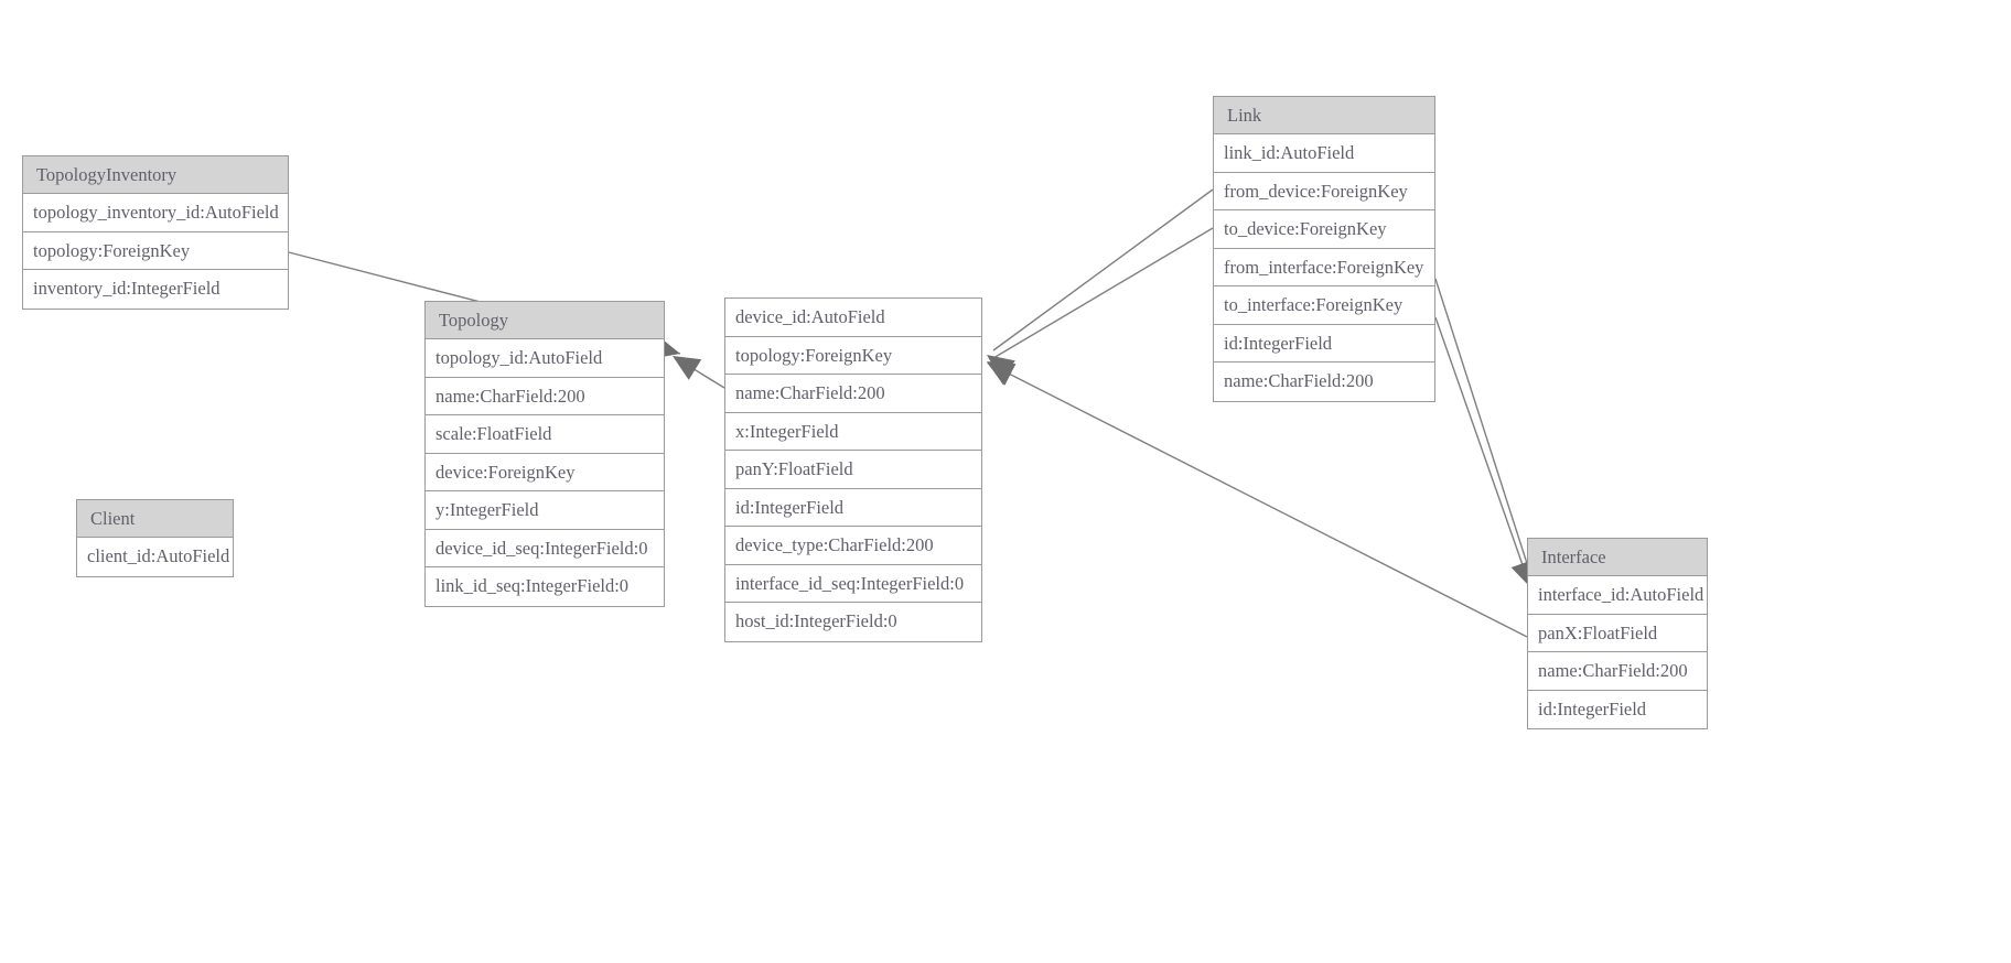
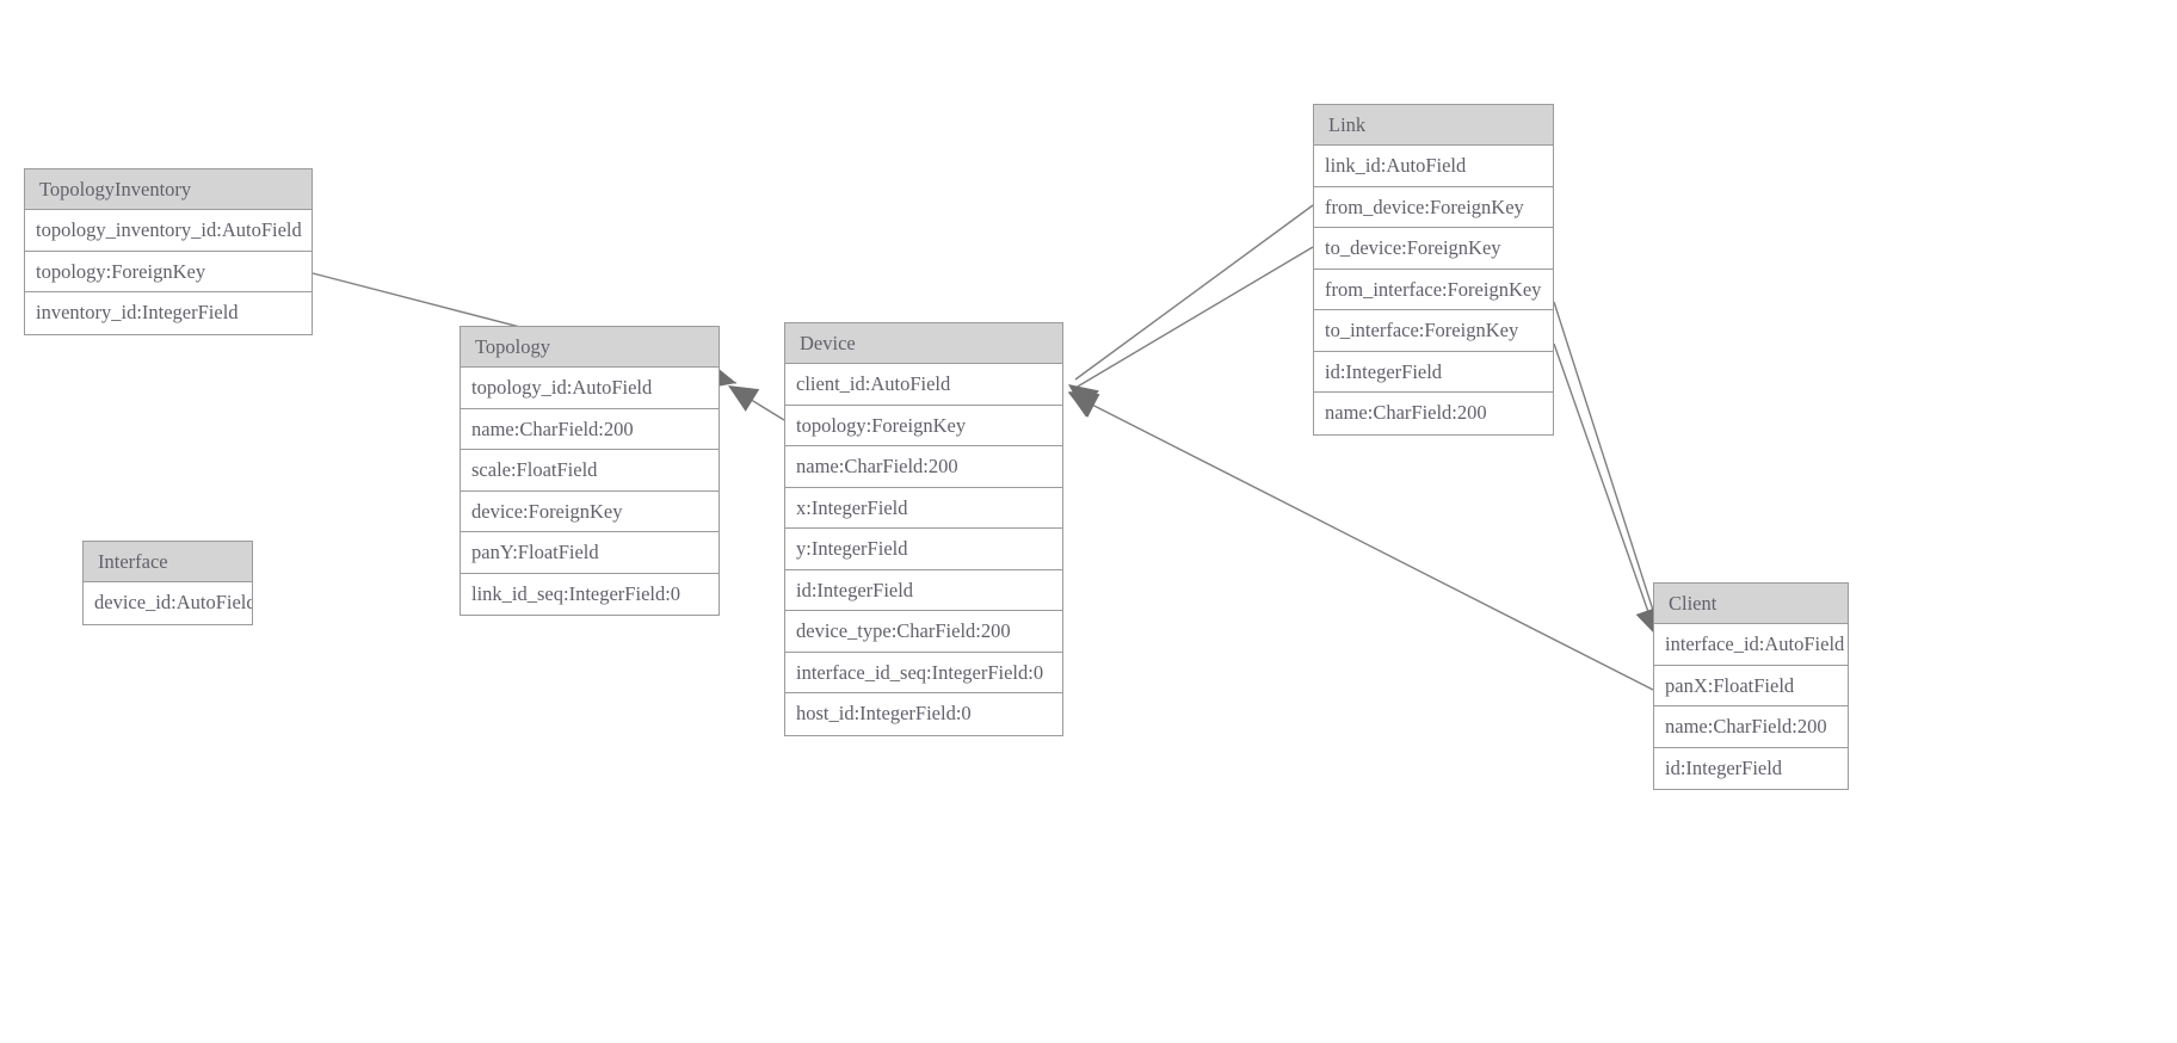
  TopologyInventory
  topology_inventory_id:AutoField
  topology:ForeignKey
  inventory_id:IntegerField
- Client
+ Interface
- client_id:AutoField
+ device_id:AutoField
  Topology
  topology_id:AutoField
  name:CharField:200
  scale:FloatField
  device:ForeignKey
- y:IntegerField
+ panY:FloatField
- device_id_seq:IntegerField:0
  link_id_seq:IntegerField:0
+ Device
- device_id:AutoField
+ client_id:AutoField
  topology:ForeignKey
  name:CharField:200
  x:IntegerField
- panY:FloatField
+ y:IntegerField
  id:IntegerField
  device_type:CharField:200
  interface_id_seq:IntegerField:0
  host_id:IntegerField:0
  Link
  link_id:AutoField
  from_device:ForeignKey
  to_device:ForeignKey
  from_interface:ForeignKey
  to_interface:ForeignKey
  id:IntegerField
  name:CharField:200
- Interface
+ Client
  interface_id:AutoField
  panX:FloatField
  name:CharField:200
  id:IntegerField
